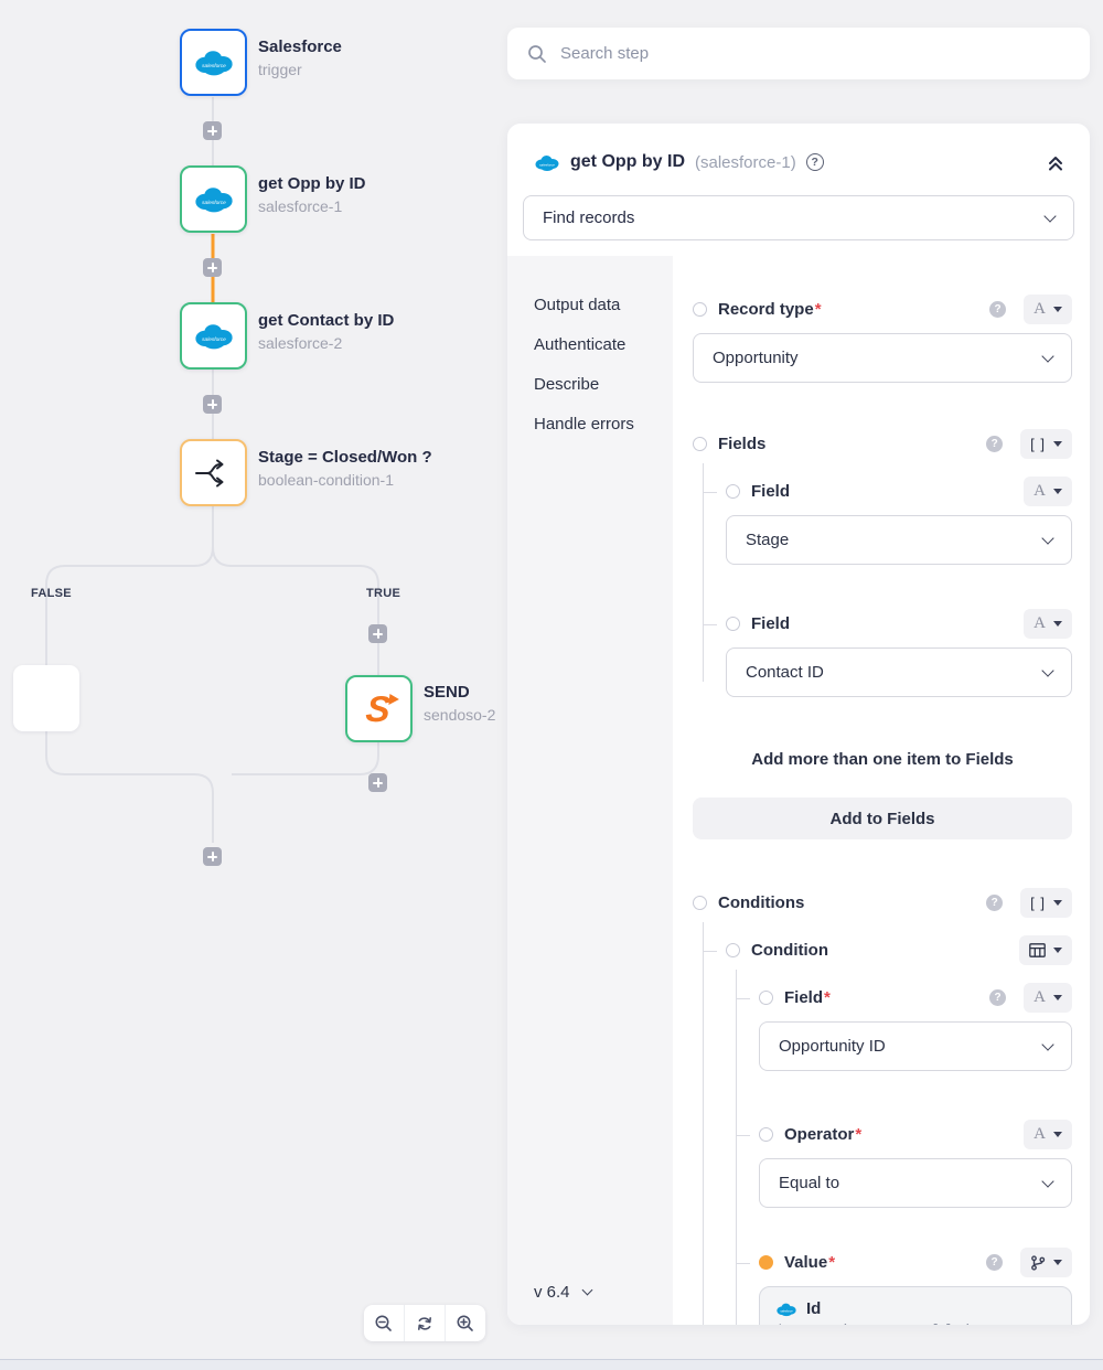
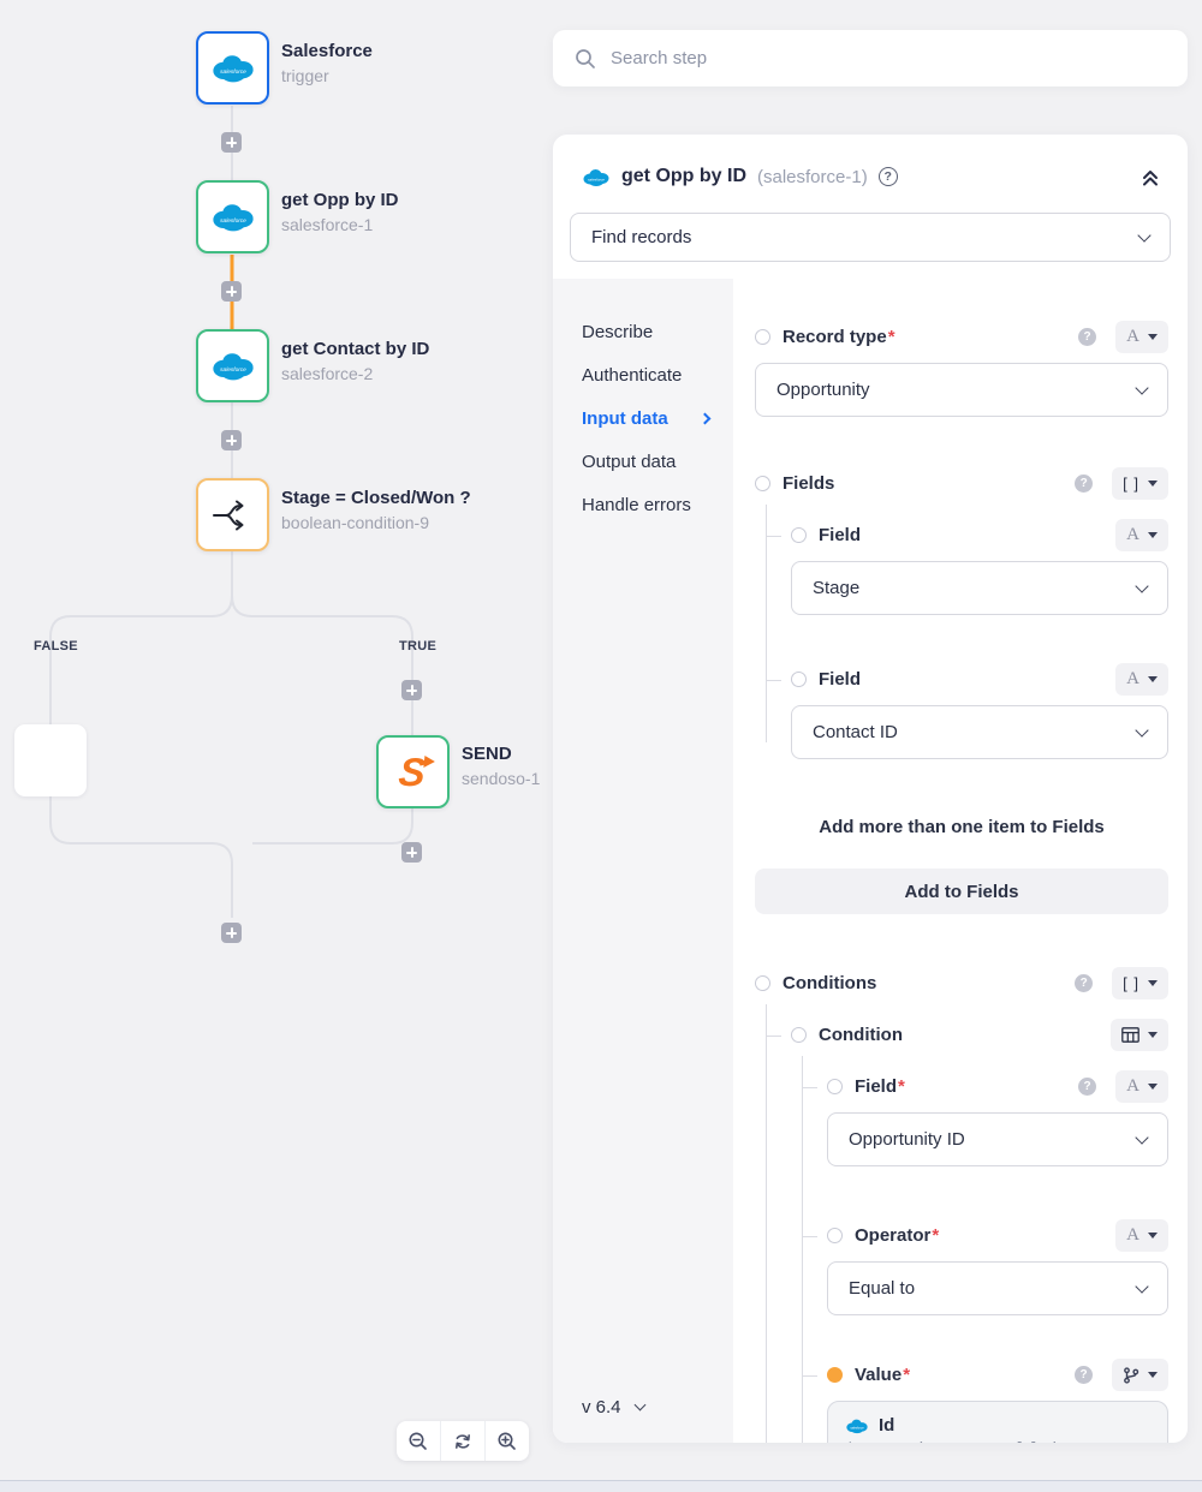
  Salesforce
  trigger
  get Opp by ID
  salesforce-1
  get Contact by ID
  salesforce-2
  Stage = Closed/Won ?
- boolean-condition-1
+ boolean-condition-9
  FALSE
  TRUE
  SEND
- sendoso-2
+ sendoso-1
  Search step
  get Opp by ID
  (salesforce-1)
  ?
  Find records
- Output data
+ Describe
  Authenticate
+ Input data
- Describe
+ Output data
  Handle errors
  v 6.4
  Record type*
  ?
  A
  Opportunity
  Fields
  ?
  [ ]
  Field
  A
  Stage
  Field
  A
  Contact ID
  Add more than one item to Fields
  Add to Fields
  Conditions
  ?
  [ ]
  Condition
  Field*
  ?
  A
  Opportunity ID
  Operator*
  A
  Equal to
  Value*
  ?
  Id
